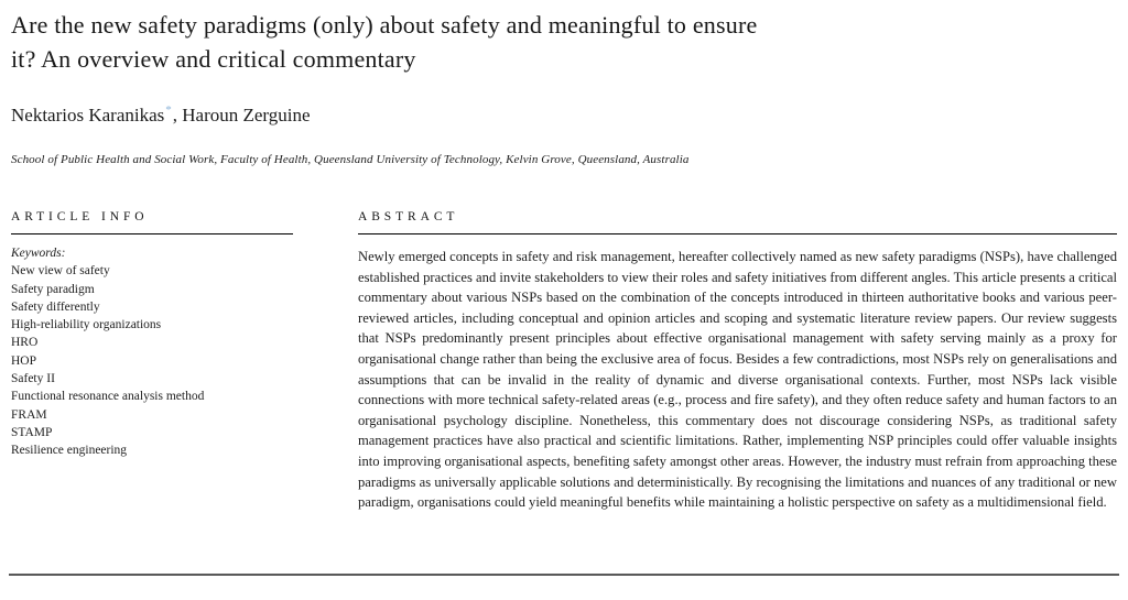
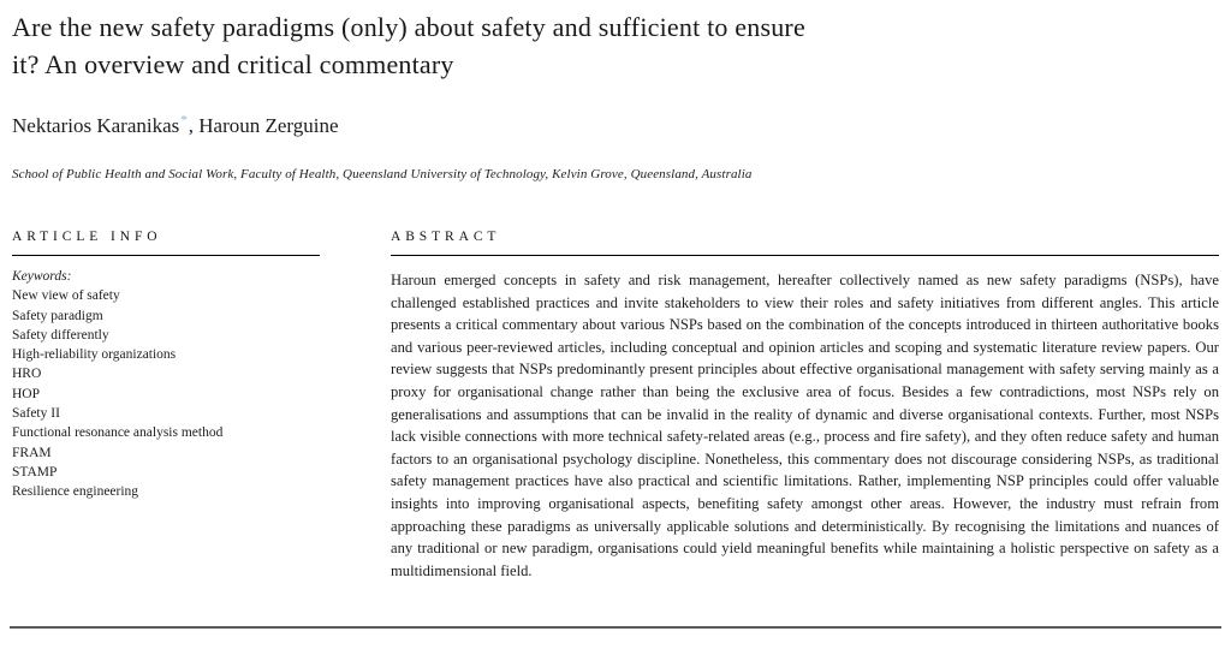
- Are the new safety paradigms (only) about safety and meaningful to ensure
+ Are the new safety paradigms (only) about safety and sufficient to ensure
  it? An overview and critical commentary
  Nektarios Karanikas*, Haroun Zerguine
  School of Public Health and Social Work, Faculty of Health, Queensland University of Technology, Kelvin Grove, Queensland, Australia
  ARTICLE INFO
  Keywords:
  New view of safety
  Safety paradigm
  Safety differently
  High-reliability organizations
  HRO
  HOP
  Safety II
  Functional resonance analysis method
  FRAM
  STAMP
  Resilience engineering
  ABSTRACT
- Newly emerged concepts in safety and risk management, hereafter collectively named as new safety paradigms (NSPs), have challenged established practices and invite stakeholders to view their roles and safety initiatives from different angles. This article presents a critical commentary about various NSPs based on the combination of the concepts introduced in thirteen authoritative books and various peer-reviewed articles, including conceptual and opinion articles and scoping and systematic literature review papers. Our review suggests that NSPs predominantly present principles about effective organisational management with safety serving mainly as a proxy for organisational change rather than being the exclusive area of focus. Besides a few contradictions, most NSPs rely on generalisations and assumptions that can be invalid in the reality of dynamic and diverse organisational contexts. Further, most NSPs lack visible connections with more technical safety-related areas (e.g., process and fire safety), and they often reduce safety and human factors to an organisational psychology discipline. Nonetheless, this commentary does not discourage considering NSPs, as traditional safety management practices have also practical and scientific limitations. Rather, implementing NSP principles could offer valuable insights into improving organisational aspects, benefiting safety amongst other areas. However, the industry must refrain from approaching these paradigms as universally applicable solutions and deterministically. By recognising the limitations and nuances of any traditional or new paradigm, organisations could yield meaningful benefits while maintaining a holistic perspective on safety as a multidimensional field.
+ Haroun emerged concepts in safety and risk management, hereafter collectively named as new safety paradigms (NSPs), have challenged established practices and invite stakeholders to view their roles and safety initiatives from different angles. This article presents a critical commentary about various NSPs based on the combination of the concepts introduced in thirteen authoritative books and various peer-reviewed articles, including conceptual and opinion articles and scoping and systematic literature review papers. Our review suggests that NSPs predominantly present principles about effective organisational management with safety serving mainly as a proxy for organisational change rather than being the exclusive area of focus. Besides a few contradictions, most NSPs rely on generalisations and assumptions that can be invalid in the reality of dynamic and diverse organisational contexts. Further, most NSPs lack visible connections with more technical safety-related areas (e.g., process and fire safety), and they often reduce safety and human factors to an organisational psychology discipline. Nonetheless, this commentary does not discourage considering NSPs, as traditional safety management practices have also practical and scientific limitations. Rather, implementing NSP principles could offer valuable insights into improving organisational aspects, benefiting safety amongst other areas. However, the industry must refrain from approaching these paradigms as universally applicable solutions and deterministically. By recognising the limitations and nuances of any traditional or new paradigm, organisations could yield meaningful benefits while maintaining a holistic perspective on safety as a multidimensional field.
